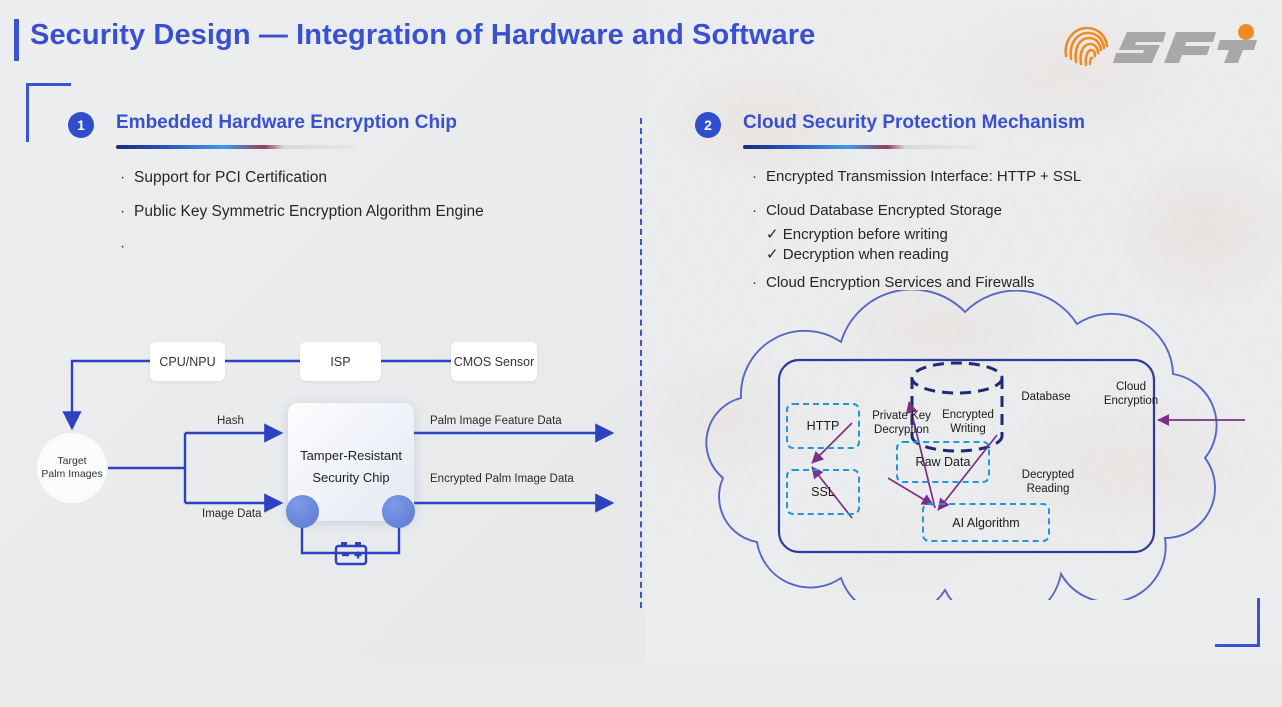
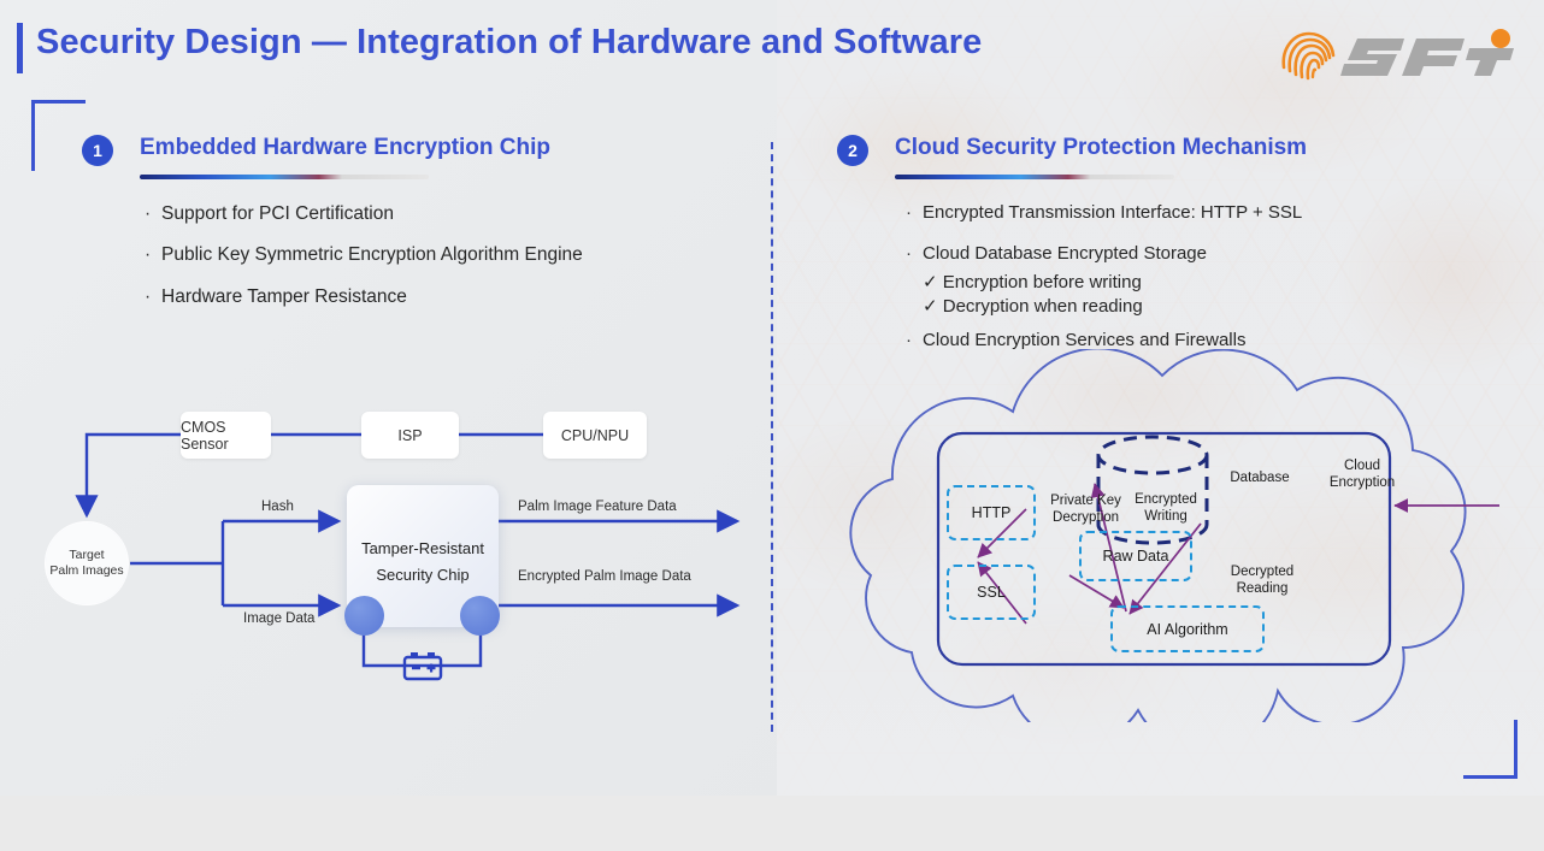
  Security Design — Integration of Hardware and Software
  1
  Embedded Hardware Encryption Chip
  ·
  Support for PCI Certification
  ·
  Public Key Symmetric Encryption Algorithm Engine
  ·
+ Hardware Tamper Resistance
  2
  Cloud Security Protection Mechanism
  ·
  Encrypted Transmission Interface: HTTP + SSL
  ·
  Cloud Database Encrypted Storage
  ✓ Encryption before writing
  ✓ Decryption when reading
  ·
  Cloud Encryption Services and Firewalls
- CPU/NPU
+ CMOS Sensor
  ISP
- CMOS Sensor
+ CPU/NPU
  Target
  Palm Images
  Tamper-Resistant
  Security Chip
  Hash
  Image Data
  Palm Image Feature Data
  Encrypted Palm Image Data
  HTTP
  SSL
  Raw Data
  AI Algorithm
  Database
  Private Key Decryption
  Encrypted Writing
  Decrypted Reading
  Cloud Encryption
